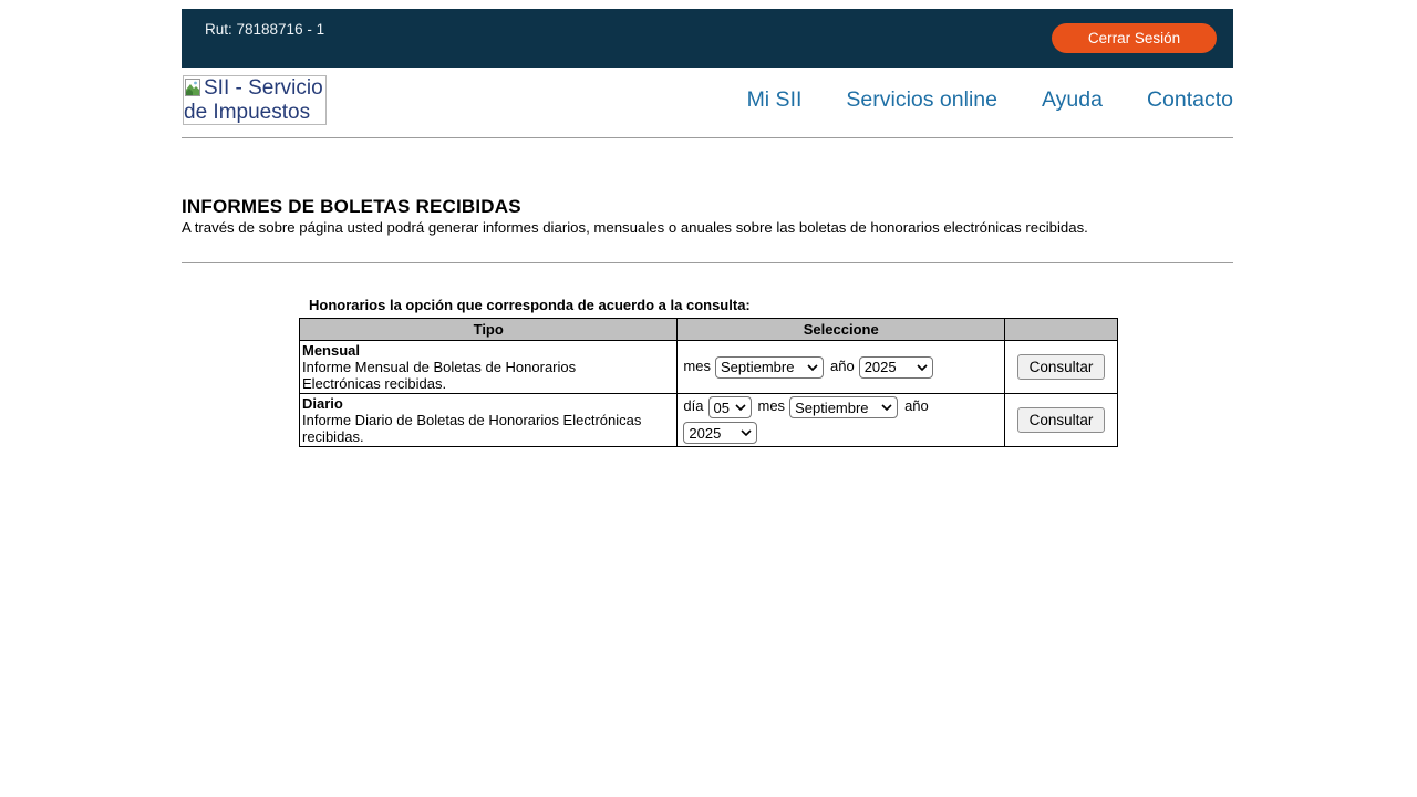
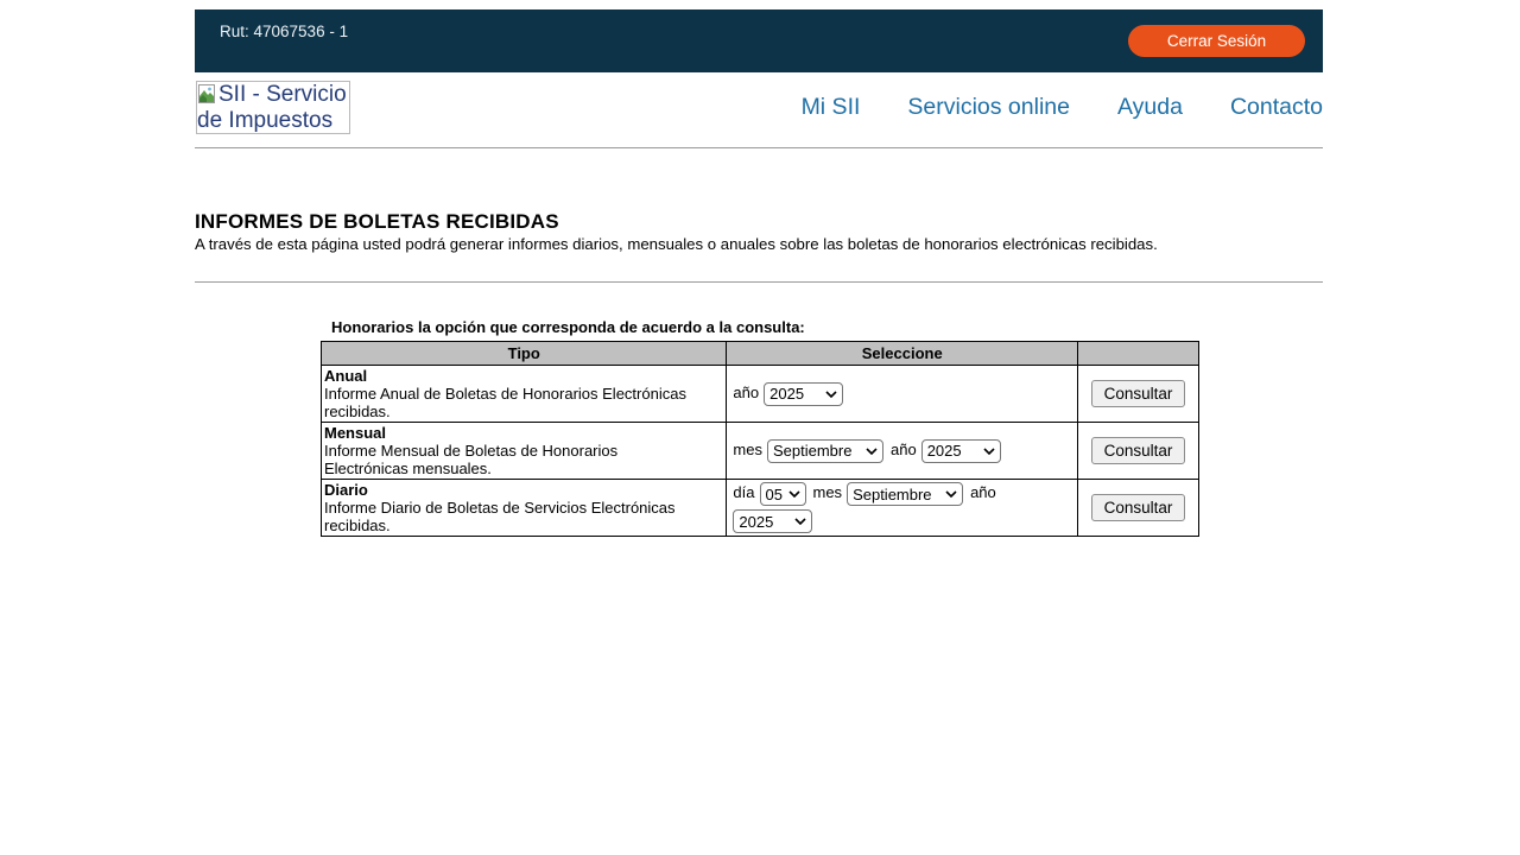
- Rut: 78188716 - 1
+ Rut: 47067536 - 1
  Cerrar Sesión
  SII - Servicio de Impuestos
  Mi SII
  Servicios online
  Ayuda
  Contacto
  INFORMES DE BOLETAS RECIBIDAS
- A través de sobre página usted podrá generar informes diarios, mensuales o anuales sobre las boletas de honorarios electrónicas recibidas.
+ A través de esta página usted podrá generar informes diarios, mensuales o anuales sobre las boletas de honorarios electrónicas recibidas.
  Honorarios la opción que corresponda de acuerdo a la consulta:
  Tipo	Seleccione
+ Anual Informe Anual de Boletas de Honorarios Electrónicas recibidas.	año 2025	Consultar
- Mensual Informe Mensual de Boletas de Honorarios Electrónicas recibidas.	mes Septiembre año 2025	Consultar
+ Mensual Informe Mensual de Boletas de Honorarios Electrónicas mensuales.	mes Septiembre año 2025	Consultar
- Diario Informe Diario de Boletas de Honorarios Electrónicas recibidas.	día 05 mes Septiembre año 2025	Consultar
+ Diario Informe Diario de Boletas de Servicios Electrónicas recibidas.	día 05 mes Septiembre año 2025	Consultar
